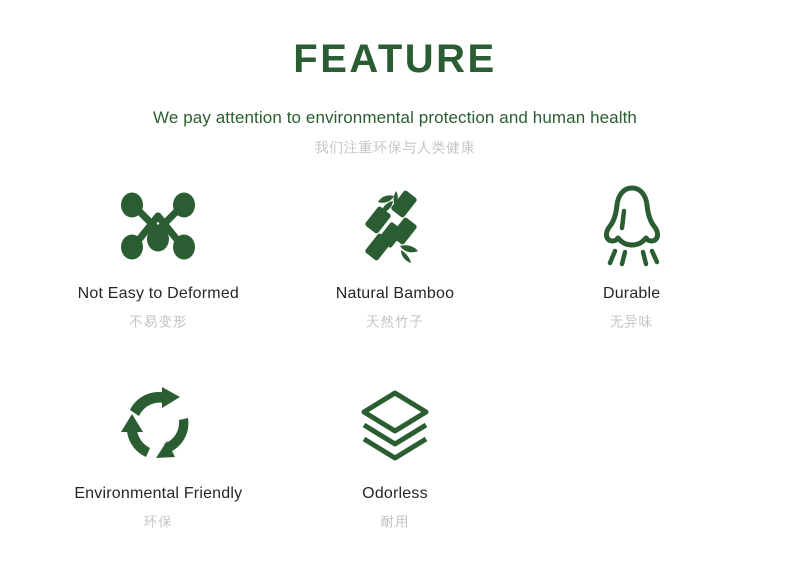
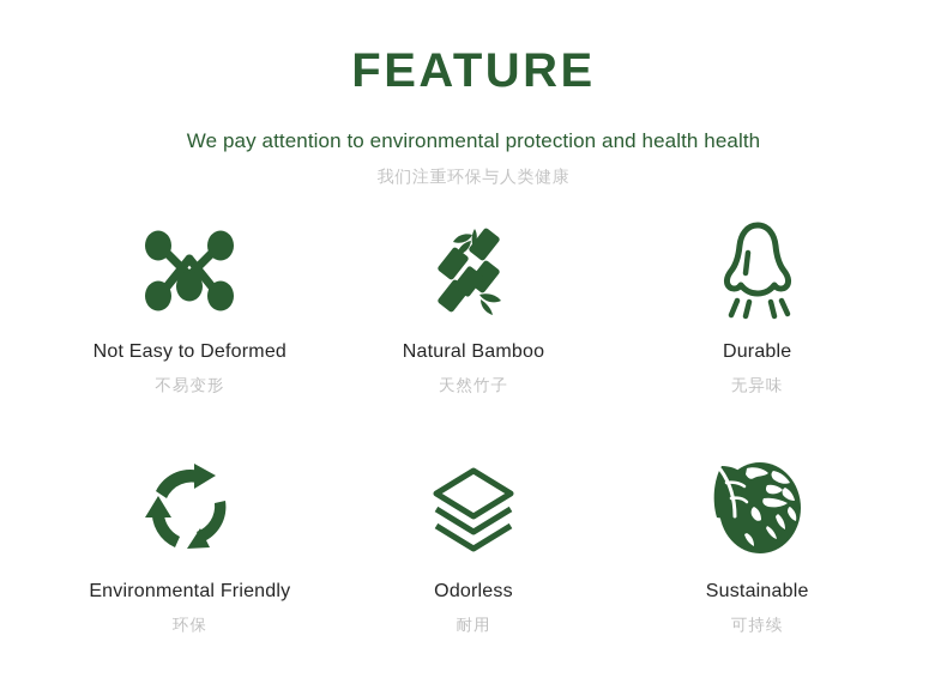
  FEATURE
- We pay attention to environmental protection and human health
+ We pay attention to environmental protection and health health
  我们注重环保与人类健康
  Not Easy to Deformed
  不易变形
  Natural Bamboo
  天然竹子
  Durable
  无异味
  Environmental Friendly
  环保
  Odorless
  耐用
+ Sustainable
+ 可持续
